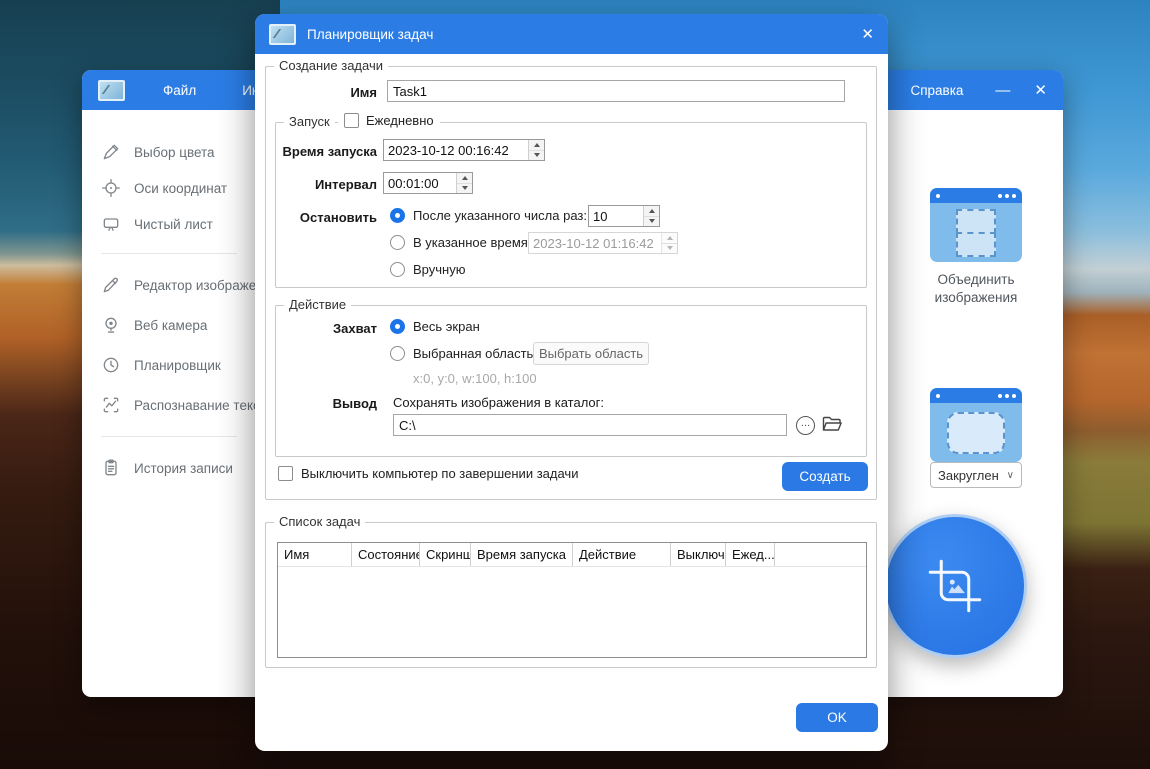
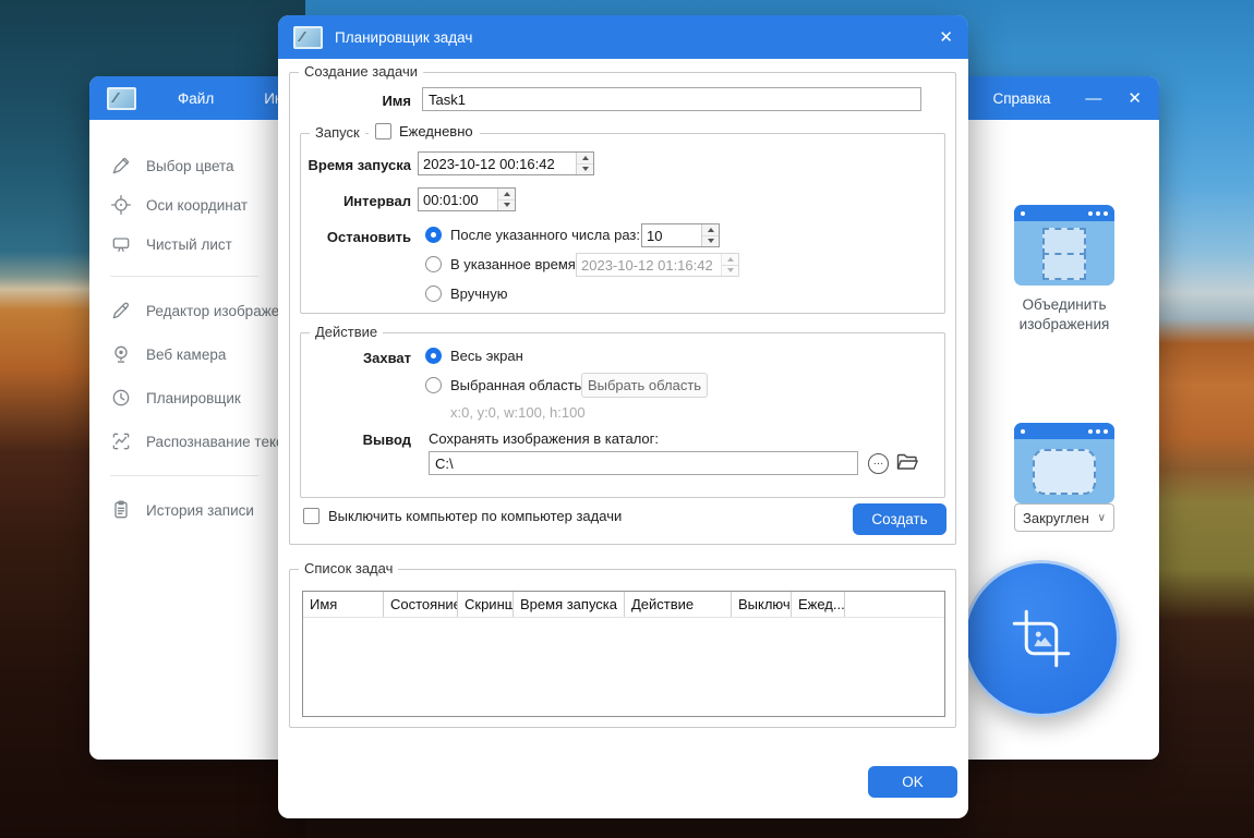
  Файл
  Справка
  —
  ✕
  Выбор цвета
  Оси координат
  Чистый лист
  Редактор изображе
  Веб камера
  Планировщик
  Распознавание тек
  История записи
  Объединить изображения
  Закруглен
  ∨
  Планировщик задач
  ✕
  Создание задачи
  Имя
  Task1
  Запуск
  Ежедневно
  Время запуска
  2023-10-12 00:16:42
  Интервал
  00:01:00
  Остановить
  После указанного числа раз:
  10
  В указанное время
  2023-10-12 01:16:42
  Вручную
  Действие
  Захват
  Весь экран
  Выбранная область
  Выбрать область
  x:0, y:0, w:100, h:100
  Вывод
  Сохранять изображения в каталог:
  C:\
  …
- Выключить компьютер по завершении задачи
+ Выключить компьютер по компьютер задачи
  Создать
  Список задач
  Имя
  Состояние
  Время запуска
  Действие
  Ежед...
  OK
